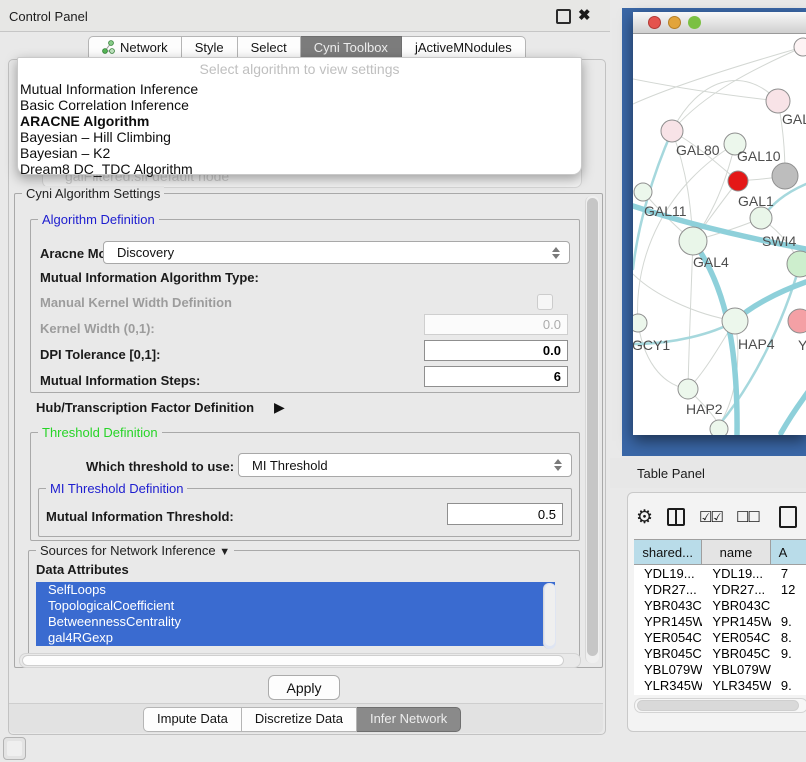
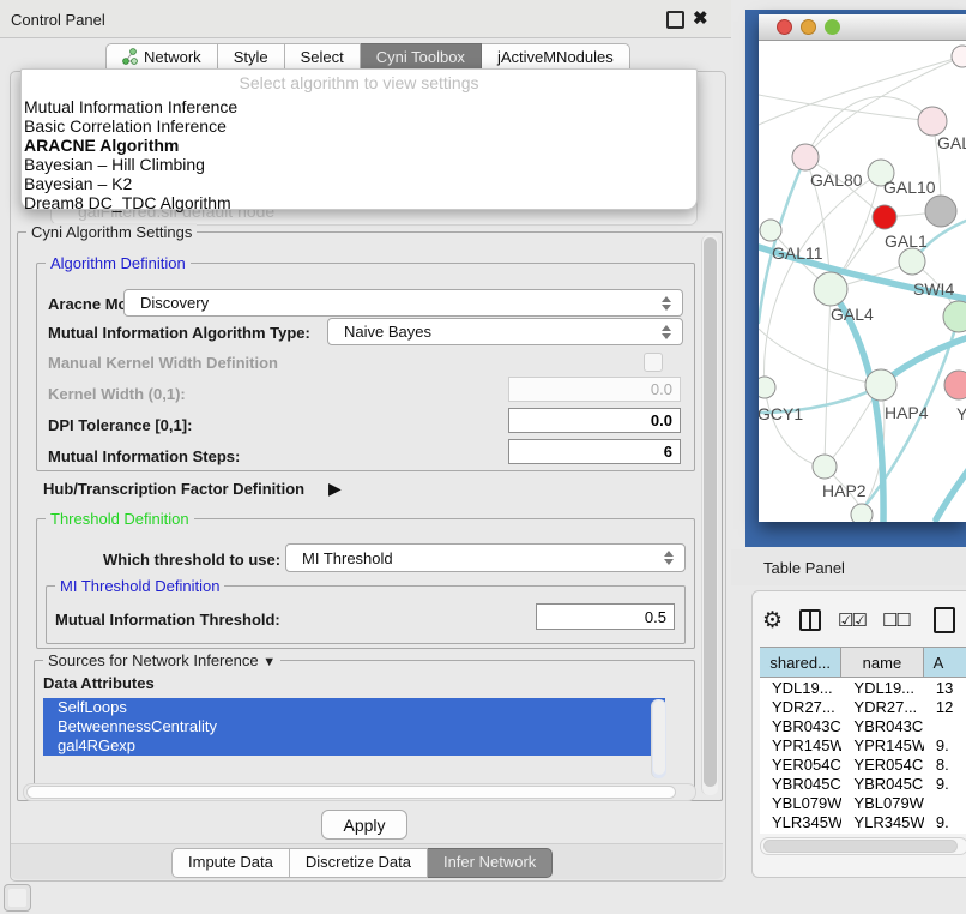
  Control Panel
  ✖
  Network
  Style
  Select
  Cyni Toolbox
  jActiveMNodules
  galFiltered.sif default node
  Select algorithm to view settings
  Mutual Information Inference
  Basic Correlation Inference
  ARACNE Algorithm
  Bayesian – Hill Climbing
  Bayesian – K2
  Dream8 DC_TDC Algorithm
  Cyni Algorithm Settings
  Algorithm Definition
  Discovery
  Mutual Information Algorithm Type:
+ Naive Bayes
  Manual Kernel Width Definition
  Kernel Width (0,1):
  0.0
  DPI Tolerance [0,1]:
  0.0
  Mutual Information Steps:
  6
  Hub/Transcription Factor Definition
  ▶
  Threshold Definition
  Which threshold to use:
  MI Threshold
  MI Threshold Definition
  Mutual Information Threshold:
  0.5
  Sources for Network Inference ▼
  Data Attributes
  SelfLoops
- TopologicalCoefficient
  BetweennessCentrality
  gal4RGexp
  Apply
  Impute Data
  Discretize Data
  Infer Network
  GAL80
  GAL10
  GAL1
  GAL11
  GAL4
  SWI4
  GCY1
  HAP4
  Y
  HAP2
  Table Panel
  ⚙
  ☑☑
  ☐☐
  shared...
  name
  A
  YDL19...
  YDL19...
- 7
+ 13
  YDR27...
  YDR27...
  12
  YBR043C
  YBR043C
  YPR145W
  YPR145W
  9.
  YER054C
  YER054C
  8.
  YBR045C
  YBR045C
  9.
  YBL079W
  YBL079W
  YLR345W
  YLR345W
  9.
